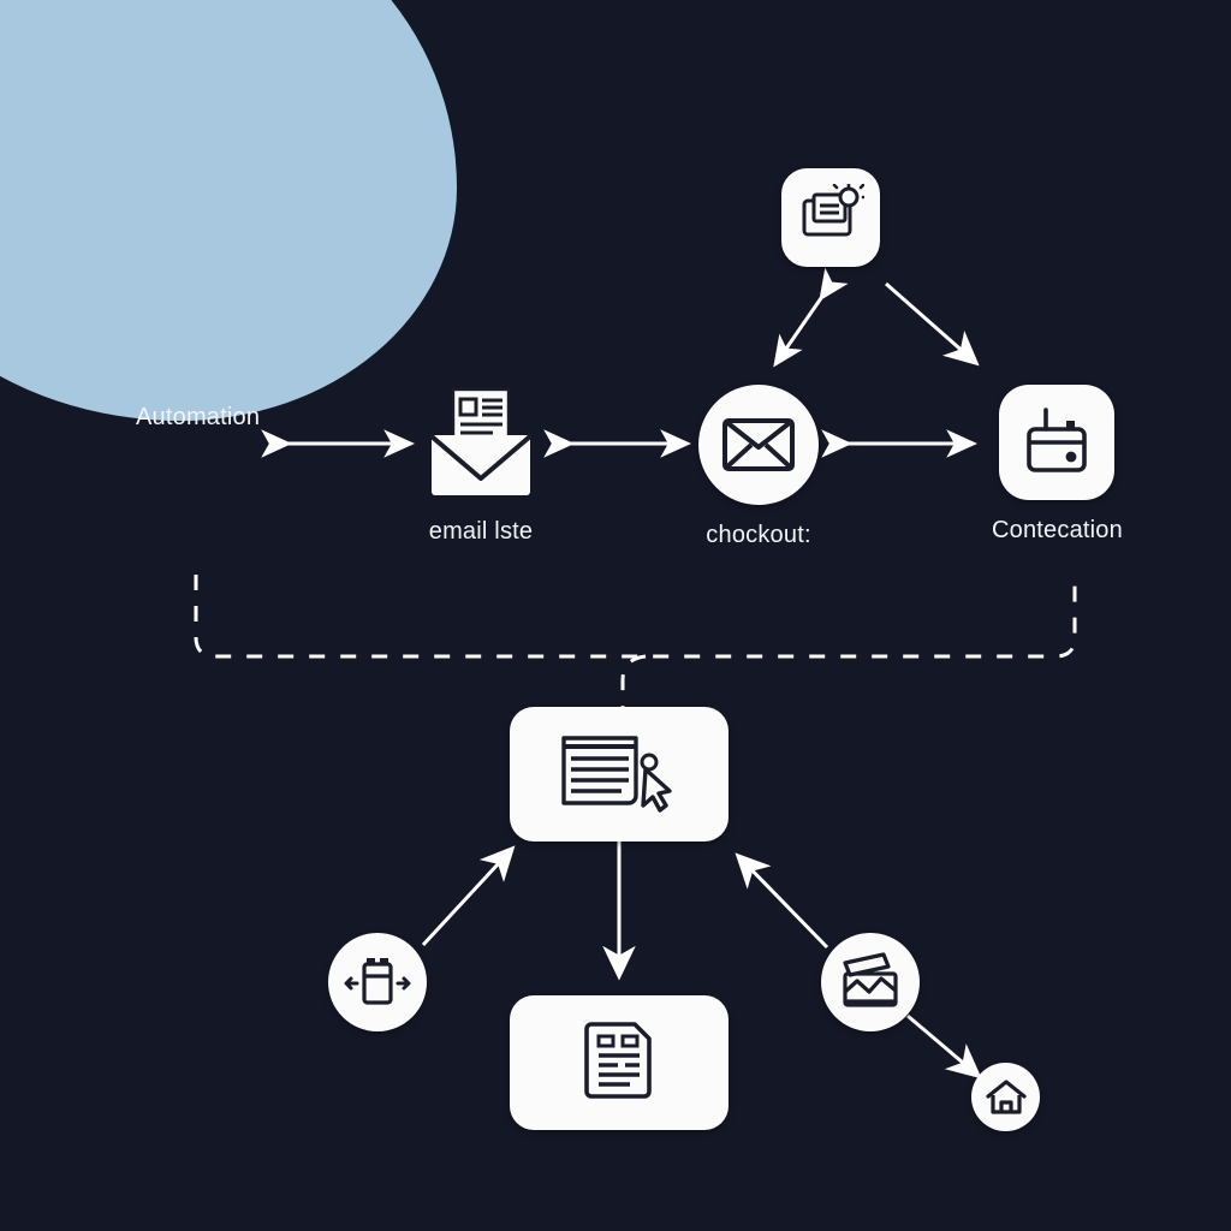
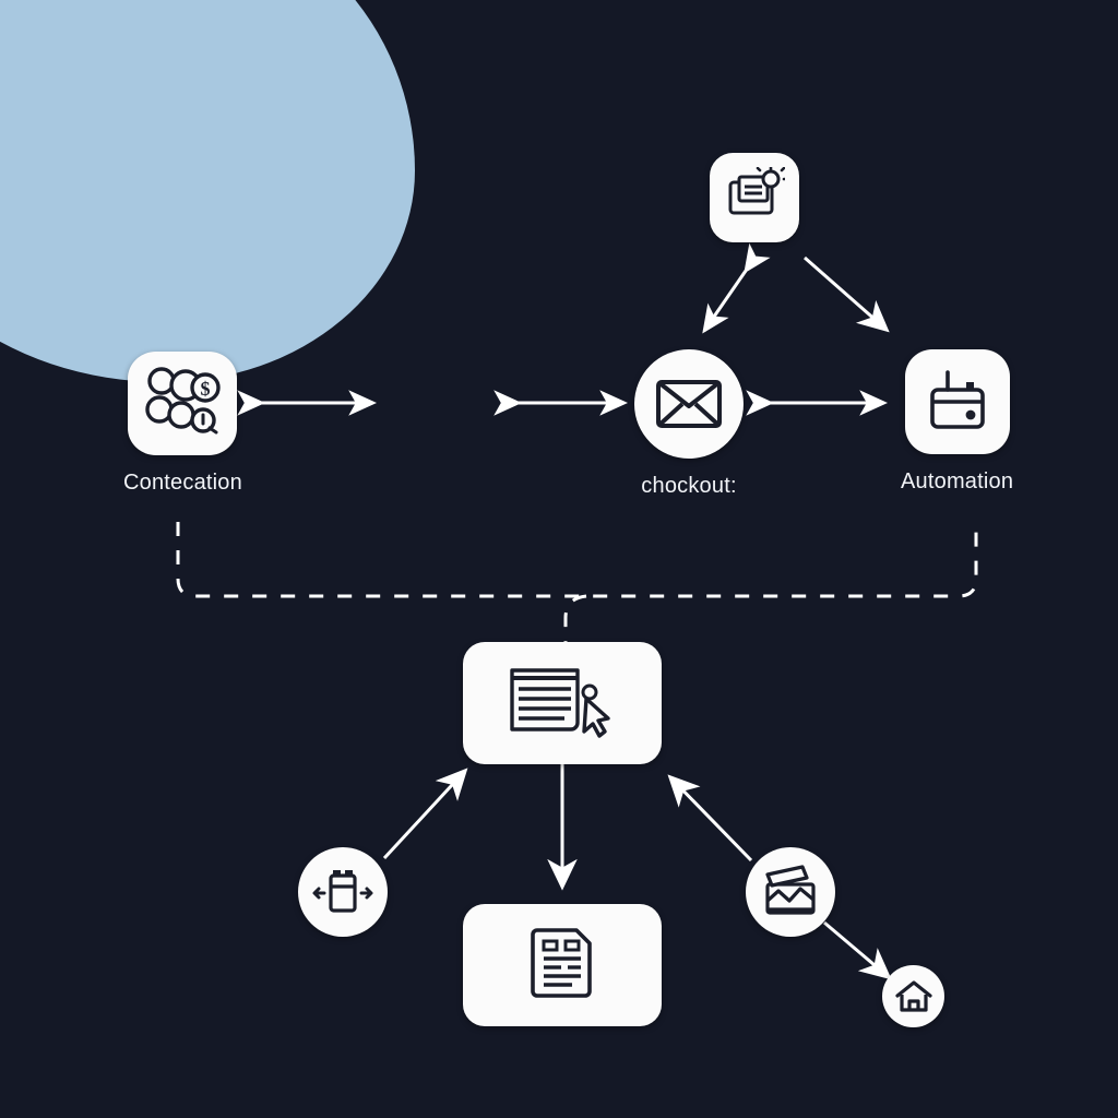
+ $
- Automation
+ Contecation
- email lste
  chockout:
- Contecation
+ Automation
